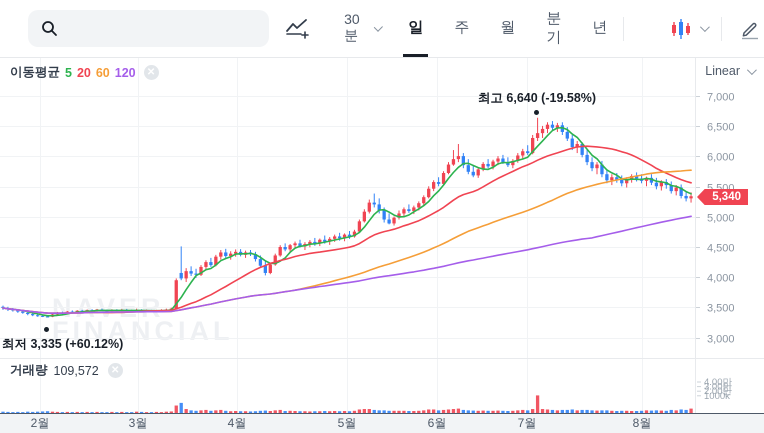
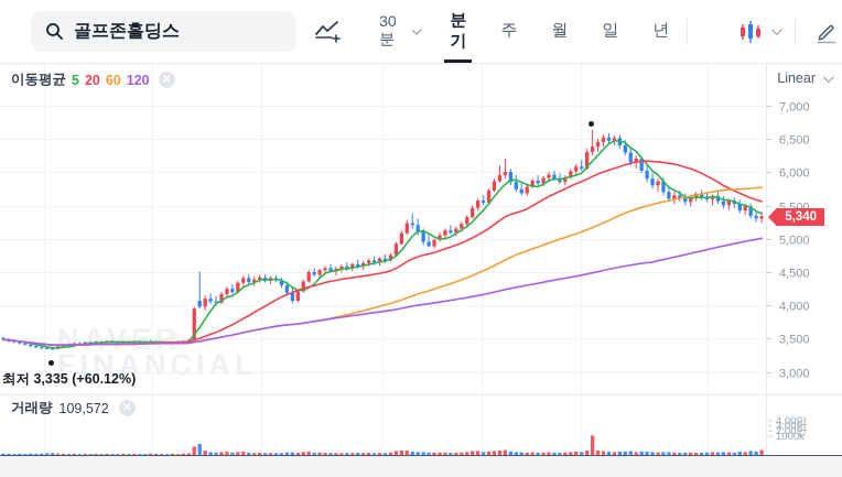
+ 골프존홀딩스
  30분
- 일
+ 분기
  주
  월
- 분기
+ 일
  년
  FINANCIAL
  7,000
  6,500
  6,000
  5,500
  5,000
  4,500
  4,000
  3,500
  3,000
- 2월
- 3월
- 4월
- 5월
- 6월
- 7월
- 8월
  4.00만
  3.00만
  2.00만
  1000k
  이동평균
  5
  20
  60
  120
  ✕
  Linear
  거래량
  109,572
  ✕
- 최고 6,640 (-19.58%)
  최저 3,335 (+60.12%)
  5,340
